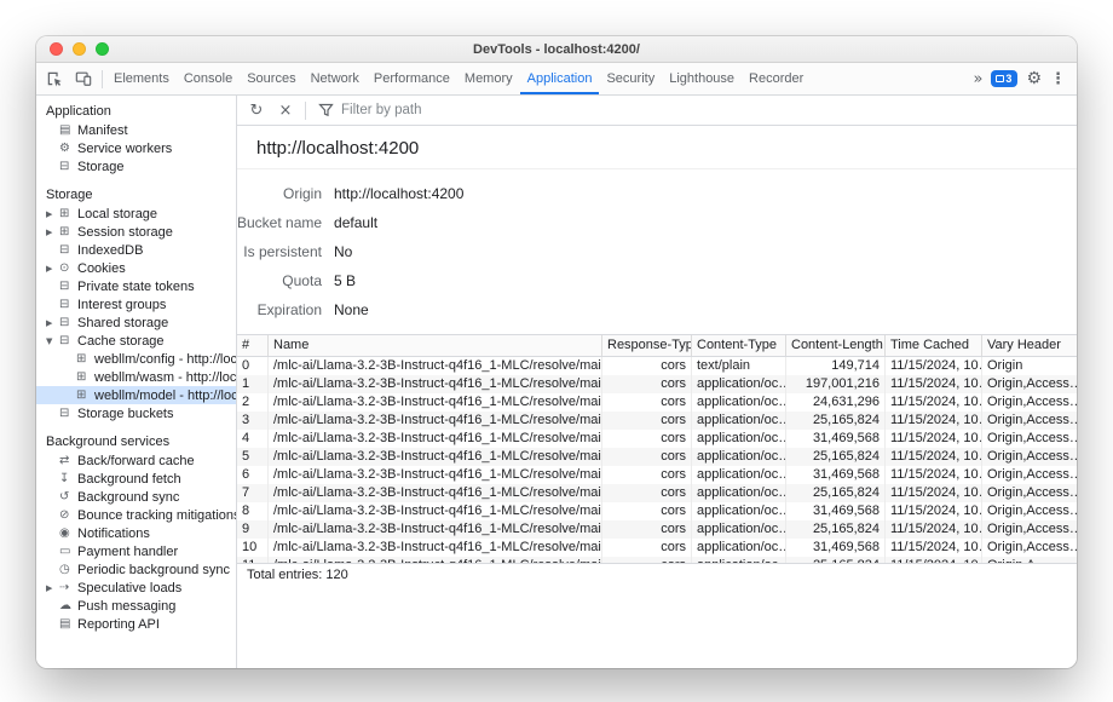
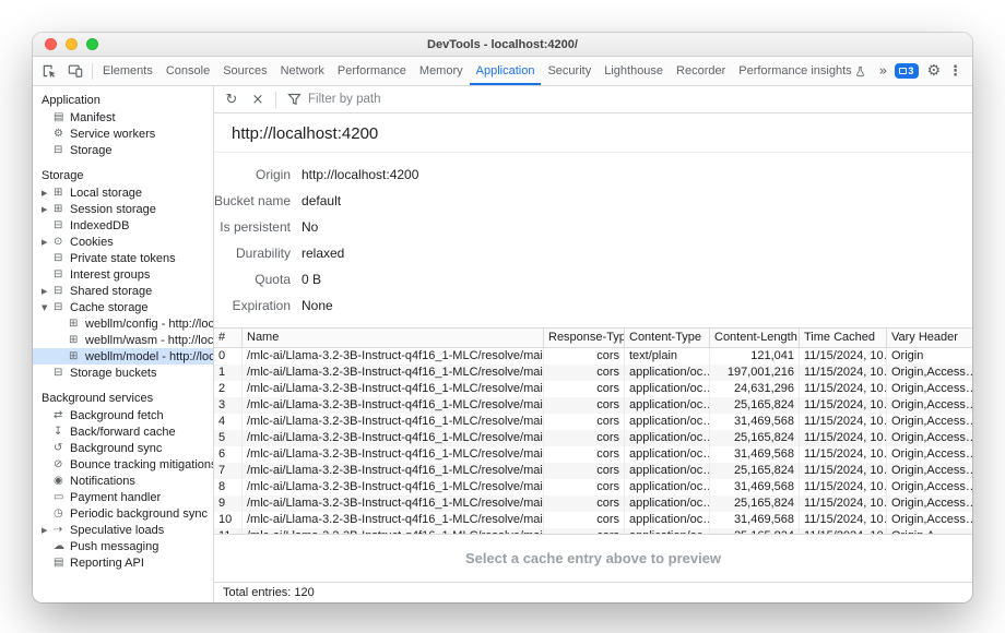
  DevTools - localhost:4200/
  Elements
  Console
  Sources
  Network
  Performance
  Memory
  Application
  Security
  Lighthouse
  Recorder
+ Performance insights
  »
  3
  ⚙
  ⋮
  Application
  ▤
  Manifest
  ⚙
  Service workers
  ⊟
  Storage
  Storage
  ▶
  ⊞
  Local storage
  ▶
  ⊞
  Session storage
  ⊟
  IndexedDB
  ▶
  ⊙
  Cookies
  ⊟
  Private state tokens
  ⊟
  Interest groups
  ▶
  ⊟
  Shared storage
  ▼
  ⊟
  Cache storage
  ⊞
  webllm/config - http://loc
  ⊞
  webllm/wasm - http://loc
  ⊞
  webllm/model - http://loc
  ⊟
  Storage buckets
  Background services
  ⇄
- Back/forward cache
+ Background fetch
  ↧
- Background fetch
+ Back/forward cache
  ↺
  Background sync
  ⊘
  Bounce tracking mitigation
  ◉
  Notifications
  ▭
  Payment handler
  ◷
  Periodic background sync
  ▶
  ⇢
  Speculative loads
  ☁
  Push messaging
  ▤
  Reporting API
  ↻
  ×
  Filter by path
  http://localhost:4200
  Origin
  http://localhost:4200
  Bucket name
  default
  Is persistent
  No
+ Durability
+ relaxed
  Quota
- 5 B
+ 0 B
  Expiration
  None
  #
  Name
  Response-Typ
  Content-Type
  Content-Length
  Time Cached
  Vary Header
  0
  /mlc-ai/Llama-3.2-3B-Instruct-q4f16_1-MLC/resolve/mai
  cors
  text/plain
- 149,714
+ 121,041
  11/15/2024, 10
  Origin
  1
  /mlc-ai/Llama-3.2-3B-Instruct-q4f16_1-MLC/resolve/mai
  cors
  application/oc…
  197,001,216
  11/15/2024, 10
  Origin,Access…
  2
  /mlc-ai/Llama-3.2-3B-Instruct-q4f16_1-MLC/resolve/mai
  cors
  application/oc…
  24,631,296
  11/15/2024, 10
  Origin,Access…
  3
  /mlc-ai/Llama-3.2-3B-Instruct-q4f16_1-MLC/resolve/mai
  cors
  application/oc…
  25,165,824
  11/15/2024, 10
  Origin,Access…
  4
  /mlc-ai/Llama-3.2-3B-Instruct-q4f16_1-MLC/resolve/mai
  cors
  application/oc…
  31,469,568
  11/15/2024, 10
  Origin,Access…
  5
  /mlc-ai/Llama-3.2-3B-Instruct-q4f16_1-MLC/resolve/mai
  cors
  application/oc…
  25,165,824
  11/15/2024, 10
  Origin,Access…
  6
  /mlc-ai/Llama-3.2-3B-Instruct-q4f16_1-MLC/resolve/mai
  cors
  application/oc…
  31,469,568
  11/15/2024, 10
  Origin,Access…
  7
  /mlc-ai/Llama-3.2-3B-Instruct-q4f16_1-MLC/resolve/mai
  cors
  application/oc…
  25,165,824
  11/15/2024, 10
  Origin,Access…
  8
  /mlc-ai/Llama-3.2-3B-Instruct-q4f16_1-MLC/resolve/mai
  cors
  application/oc…
  31,469,568
  11/15/2024, 10
  Origin,Access…
  9
  /mlc-ai/Llama-3.2-3B-Instruct-q4f16_1-MLC/resolve/mai
  cors
  application/oc…
  25,165,824
  11/15/2024, 10
  Origin,Access…
  10
  /mlc-ai/Llama-3.2-3B-Instruct-q4f16_1-MLC/resolve/mai
  cors
  application/oc…
  31,469,568
  11/15/2024, 10
  Origin,Access…
+ Select a cache entry above to preview
  Total entries: 120
